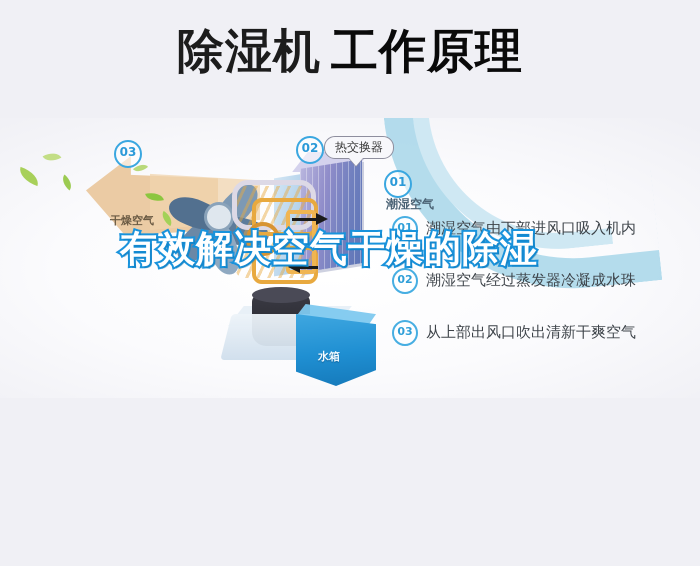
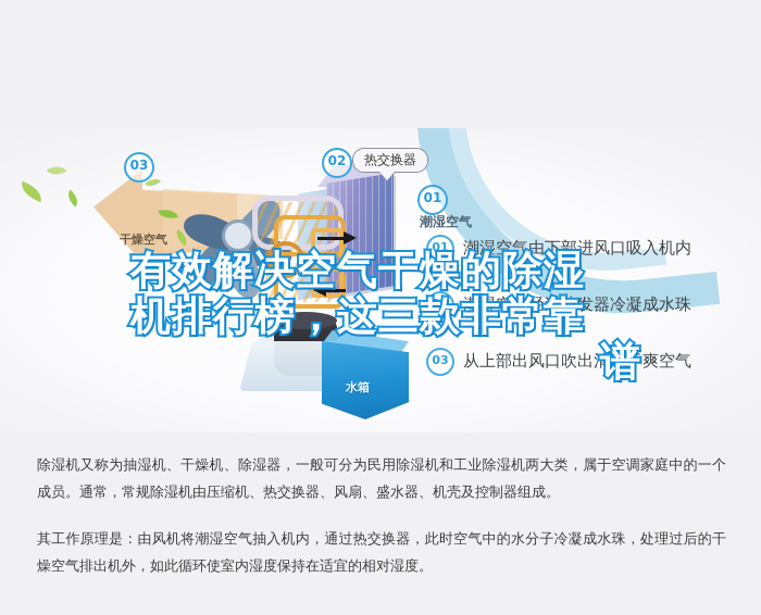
- 除湿机 工作原理
  干燥空气
  水箱
  03
  02
  热交换器
  01
  潮湿空气
  01
  潮湿空气由下部进风口吸入机内
  02
  潮湿空气经过蒸发器冷凝成水珠
  03
  从上部出风口吹出清新干爽空气
  有效解决空气干燥的除湿
+ 机排行榜，这三款非常靠
+ 谱
+ 除湿机又称为抽湿机、干燥机、除湿器，一般可分为民用除湿机和工业除湿机两大类，属于空调家庭中的一个成员。通常，常规除湿机由压缩机、热交换器、风扇、盛水器、机壳及控制器组成。
+ 其工作原理是：由风机将潮湿空气抽入机内，通过热交换器，此时空气中的水分子冷凝成水珠，处理过后的干燥空气排出机外，如此循环使室内湿度保持在适宜的相对湿度。
